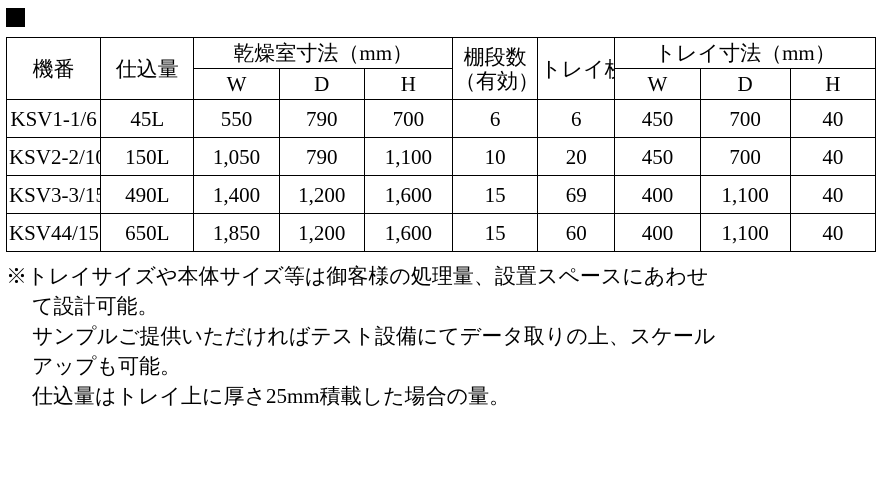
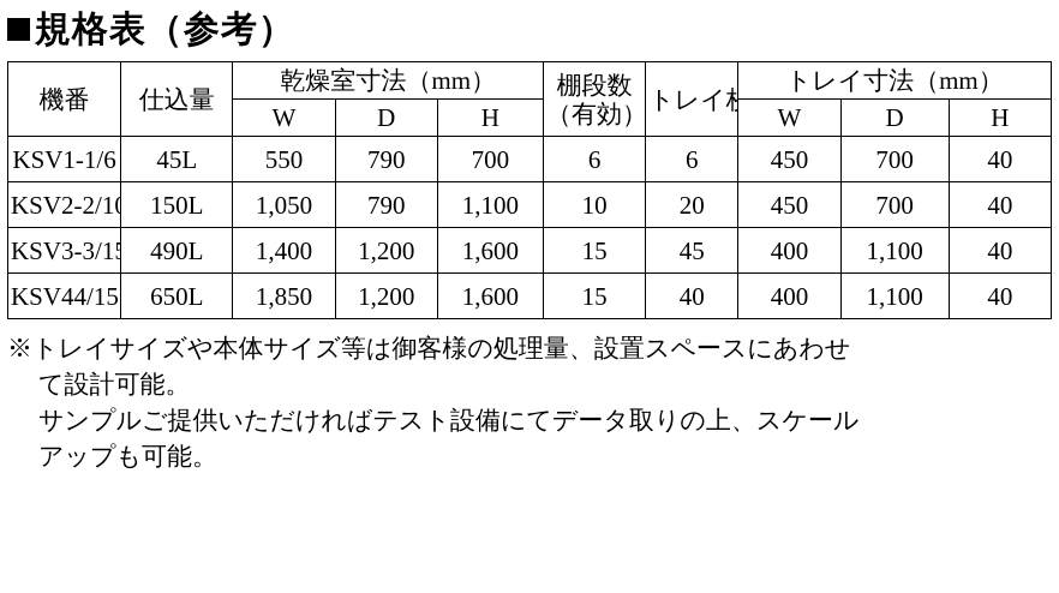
+ 規格表（参考）
  機番	仕込量	乾燥室寸法（mm）	棚段数 （有効）	トレイ	トレイ寸法（mm）
  W	D	H	W	D	H
  KSV1-1/6	45L	550	790	700	6	6	450	700	40
  KSV2-2/10	150L	1,050	790	1,100	10	20	450	700	40
- KSV3-3/15	490L	1,400	1,200	1,600	15	69	400	1,100	40
+ KSV3-3/15	490L	1,400	1,200	1,600	15	45	400	1,100	40
- KSV44/15	650L	1,850	1,200	1,600	15	60	400	1,100	40
+ KSV44/15	650L	1,850	1,200	1,600	15	40	400	1,100	40
  ※トレイサイズや本体サイズ等は御客様の処理量、設置スペースにあわせ
  て設計可能。
  サンプルご提供いただければテスト設備にてデータ取りの上、スケール
  アップも可能。
- 仕込量はトレイ上に厚さ25mm積載した場合の量。
